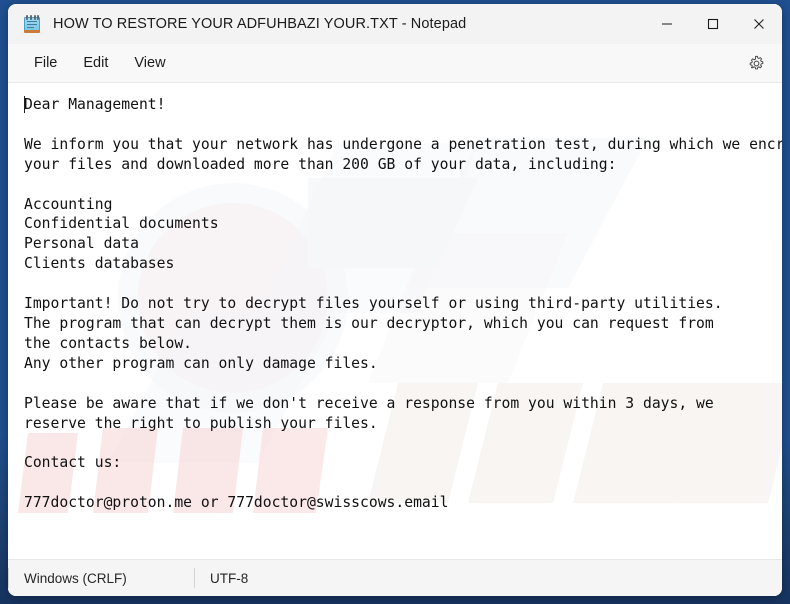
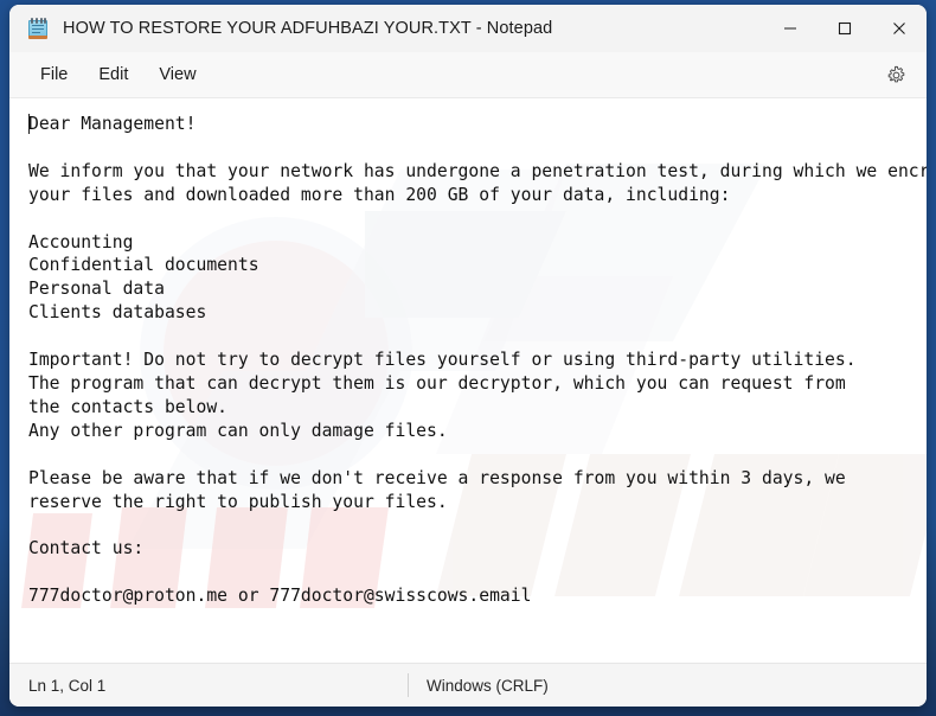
  HOW TO RESTORE YOUR ADFUHBAZI YOUR.TXT - Notepad
  File
  Edit
  View
  Dear Management!
  We inform you that your network has undergone a penetration test, during which we encr
  your files and downloaded more than 200 GB of your data, including:
  Accounting
  Confidential documents
  Personal data
  Clients databases
  Important! Do not try to decrypt files yourself or using third-party utilities.
  The program that can decrypt them is our decryptor, which you can request from
  the contacts below.
  Any other program can only damage files.
  Please be aware that if we don't receive a response from you within 3 days, we
  reserve the right to publish your files.
  Contact us:
  777doctor@proton.me or 777doctor@swisscows.email
+ Ln 1, Col 1
  Windows (CRLF)
- UTF-8
